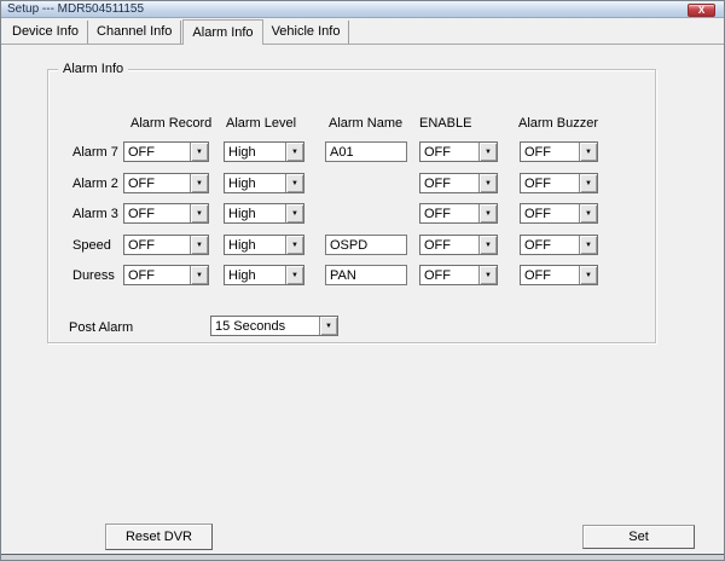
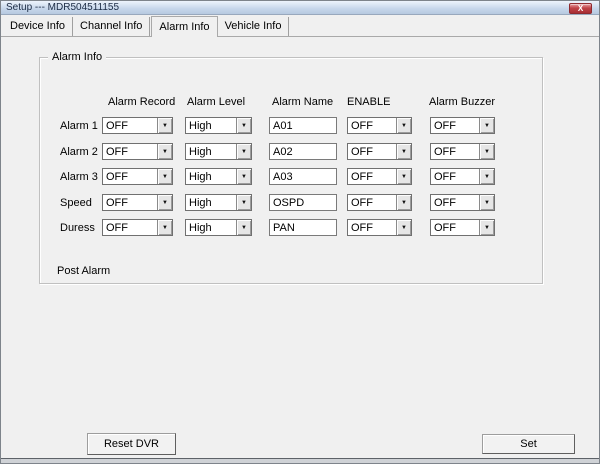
  Setup --- MDR504511155
  X
  Device Info
  Channel Info
  Alarm Info
  Vehicle Info
  Alarm Info
  Alarm Record
  Alarm Level
  Alarm Name
  ENABLE
  Alarm Buzzer
- Alarm 7
+ Alarm 1
  OFF
  High
  A01
  OFF
  OFF
  Alarm 2
  OFF
  High
+ A02
  OFF
  OFF
  Alarm 3
  OFF
  High
+ A03
  OFF
  OFF
  Speed
  OFF
  High
  OSPD
  OFF
  OFF
  Duress
  OFF
  High
  PAN
  OFF
  OFF
  Post Alarm
- 15 Seconds
  Reset DVR
  Set
